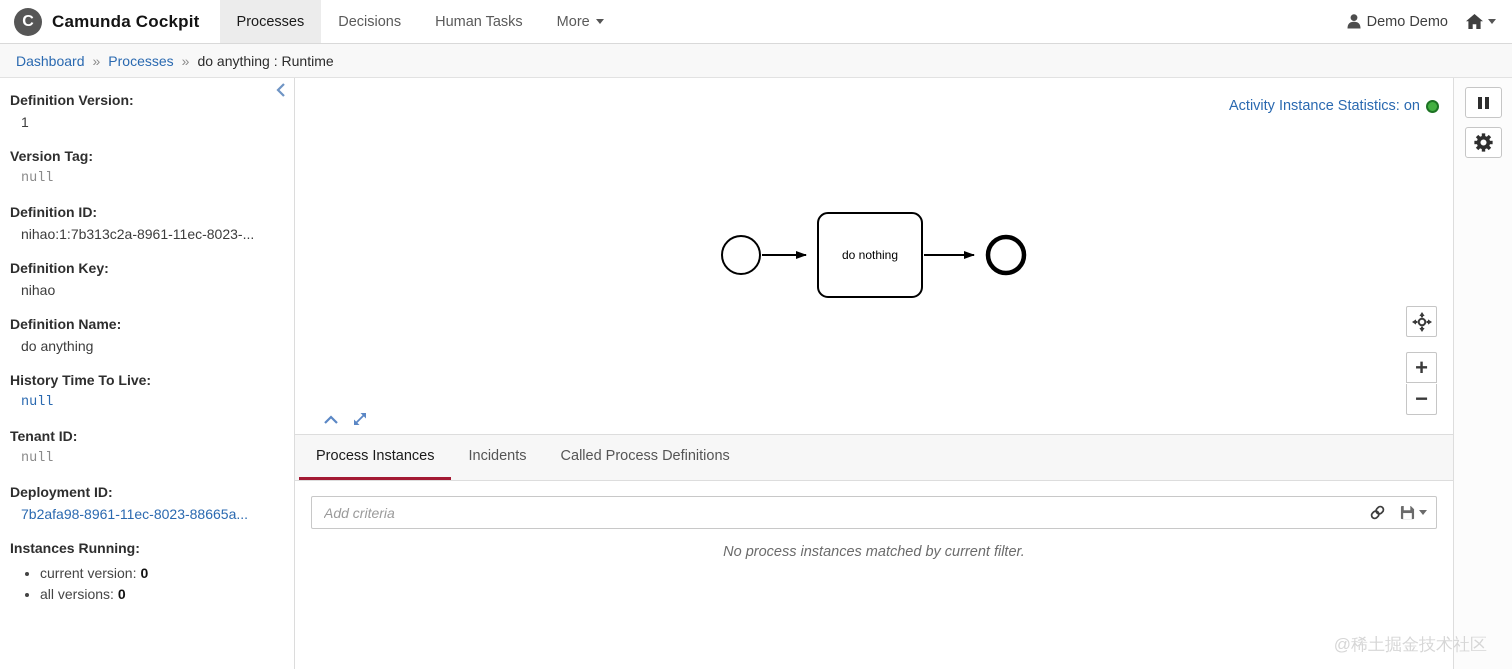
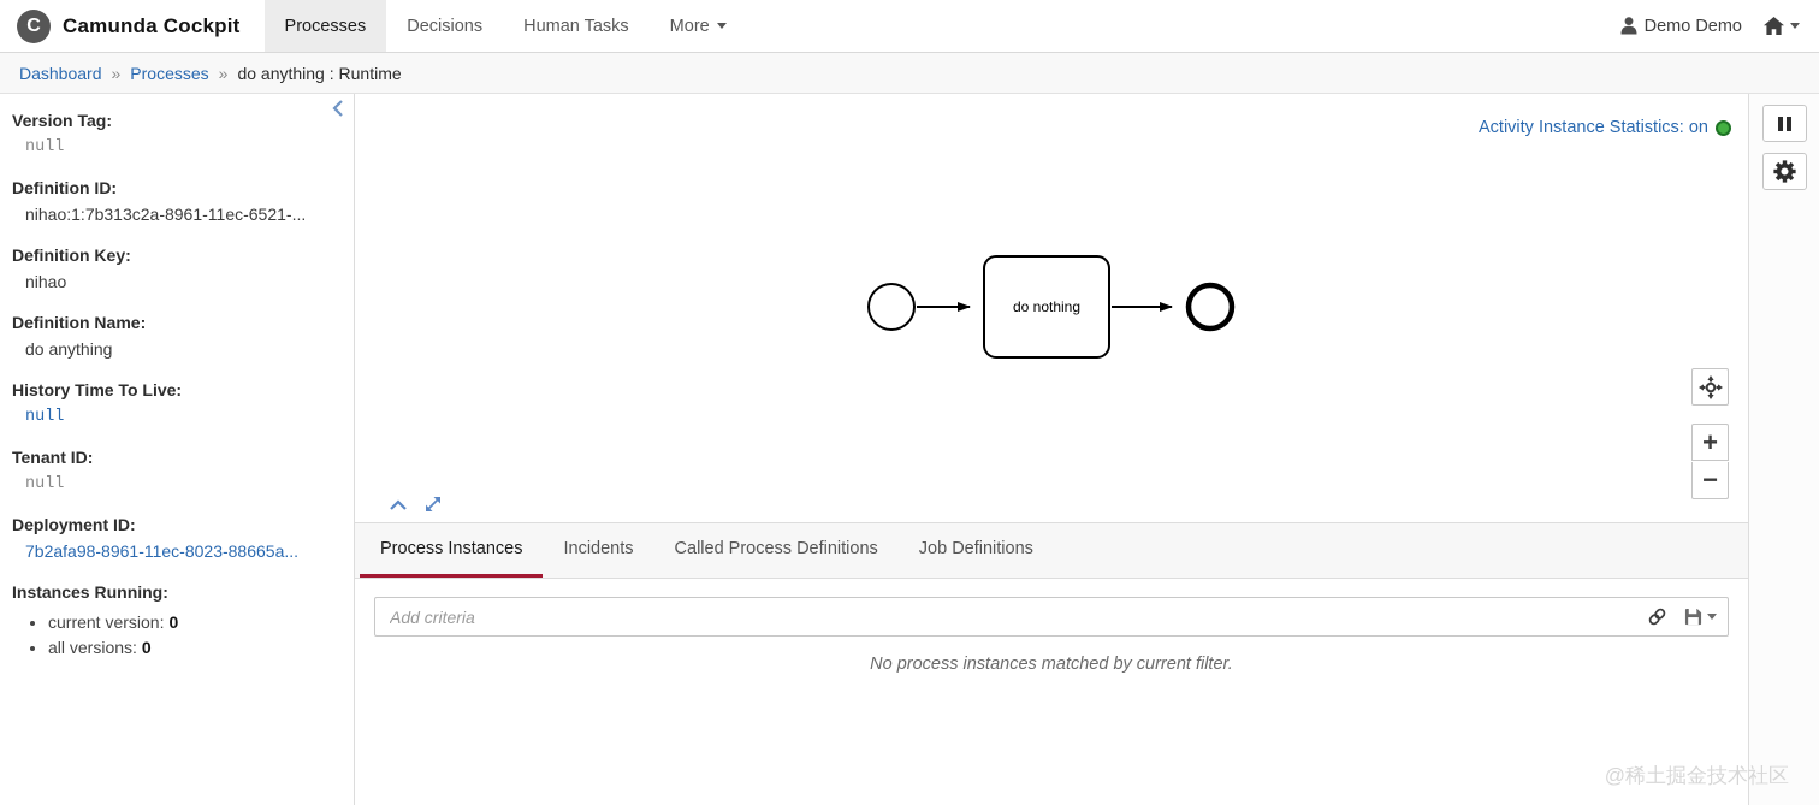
  C
  Camunda Cockpit
  Processes
  Decisions
  Human Tasks
  More
  Demo Demo
  Dashboard
  »
  Processes
  »
  do anything : Runtime
- Definition Version:
- 1
  Version Tag:
  null
  Definition ID:
- nihao:1:7b313c2a-8961-11ec-8023-...
+ nihao:1:7b313c2a-8961-11ec-6521-...
  Definition Key:
  nihao
  Definition Name:
  do anything
  History Time To Live:
  null
  Tenant ID:
  null
  Deployment ID:
  7b2afa98-8961-11ec-8023-88665a...
  Instances Running:
  current version: 0
  all versions: 0
  Activity Instance Statistics: on
  do nothing
  +
  −
  Process Instances
  Incidents
  Called Process Definitions
+ Job Definitions
  Add criteria
  No process instances matched by current filter.
  @稀土掘金技术社区
